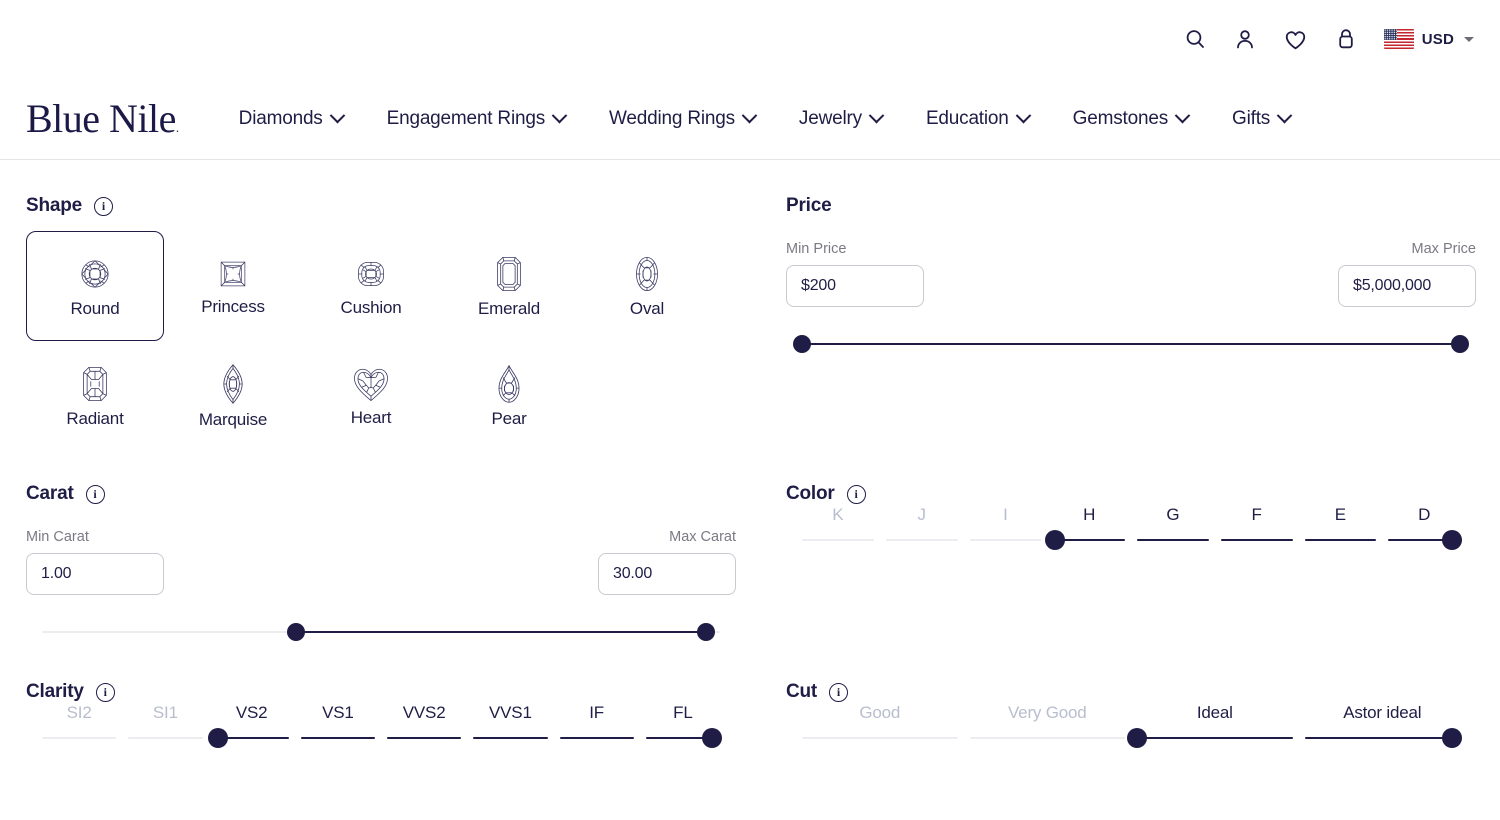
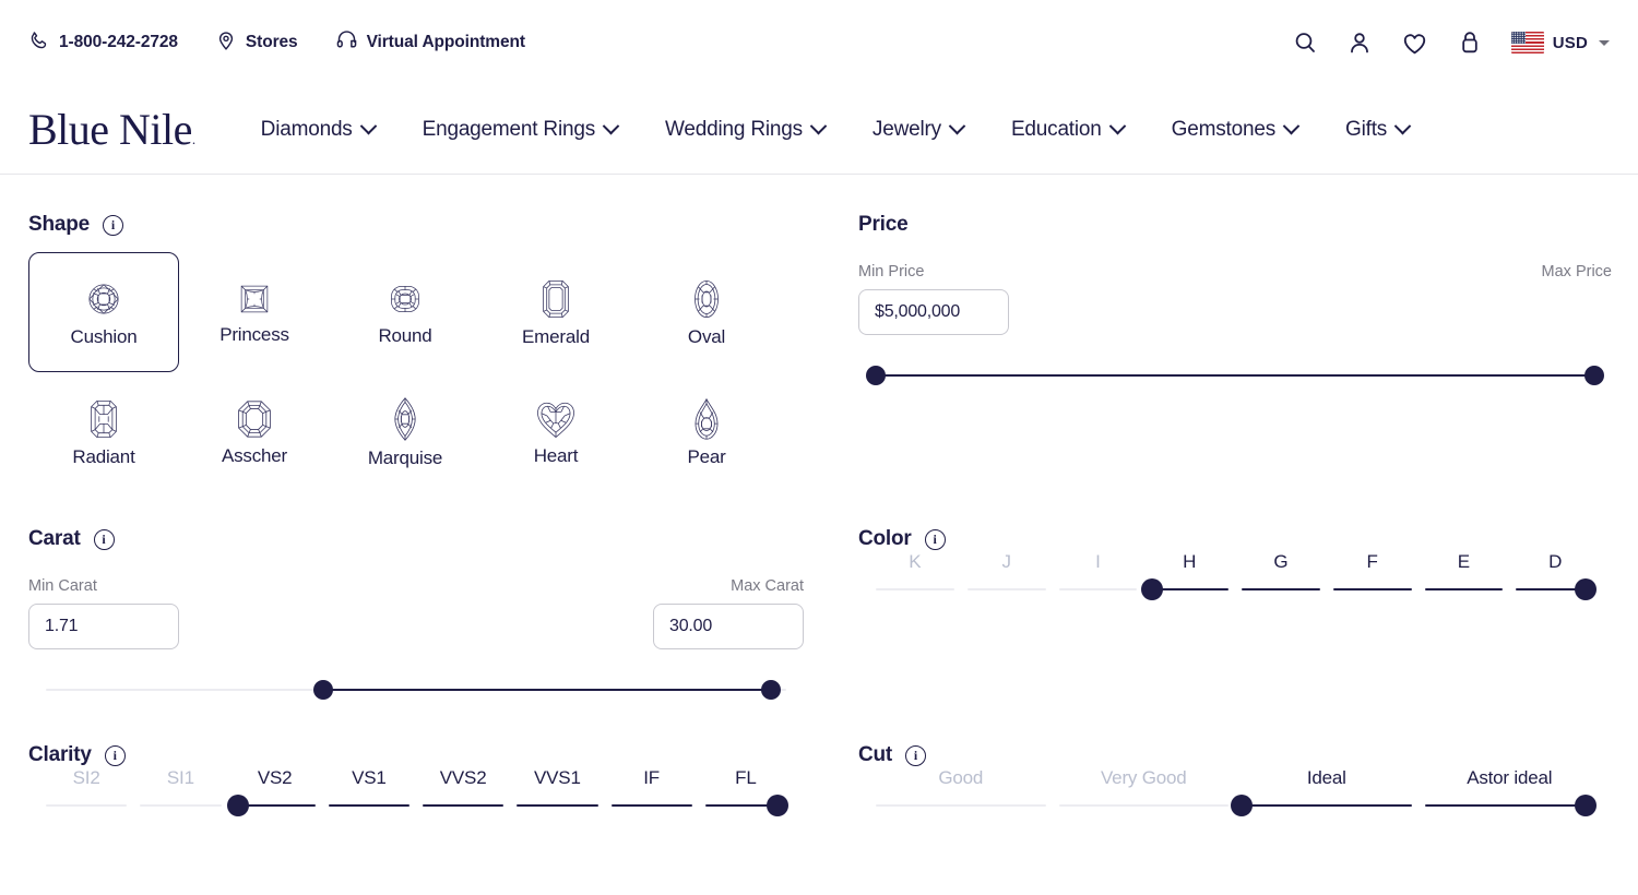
+ 1-800-242-2728
+ Stores
+ Virtual Appointment
  USD
  Blue Nile.
  Diamonds
  Engagement Rings
  Wedding Rings
  Jewelry
  Education
  Gemstones
  Gifts
  Shape
  i
- Round
+ Cushion
  Princess
- Cushion
+ Round
  Emerald
  Oval
  Radiant
+ Asscher
  Marquise
  Heart
  Pear
  Carat
  i
  Min Carat
  Max Carat
- 1.00
+ 1.71
  30.00
  Clarity
  i
  SI2
  SI1
  VS2
  VS1
  VVS2
  VVS1
  IF
  FL
  Price
  Min Price
  Max Price
- $200
  $5,000,000
  Color
  i
  K
  J
  I
  H
  G
  F
  E
  D
  Cut
  i
  Good
  Very Good
  Ideal
  Astor ideal
